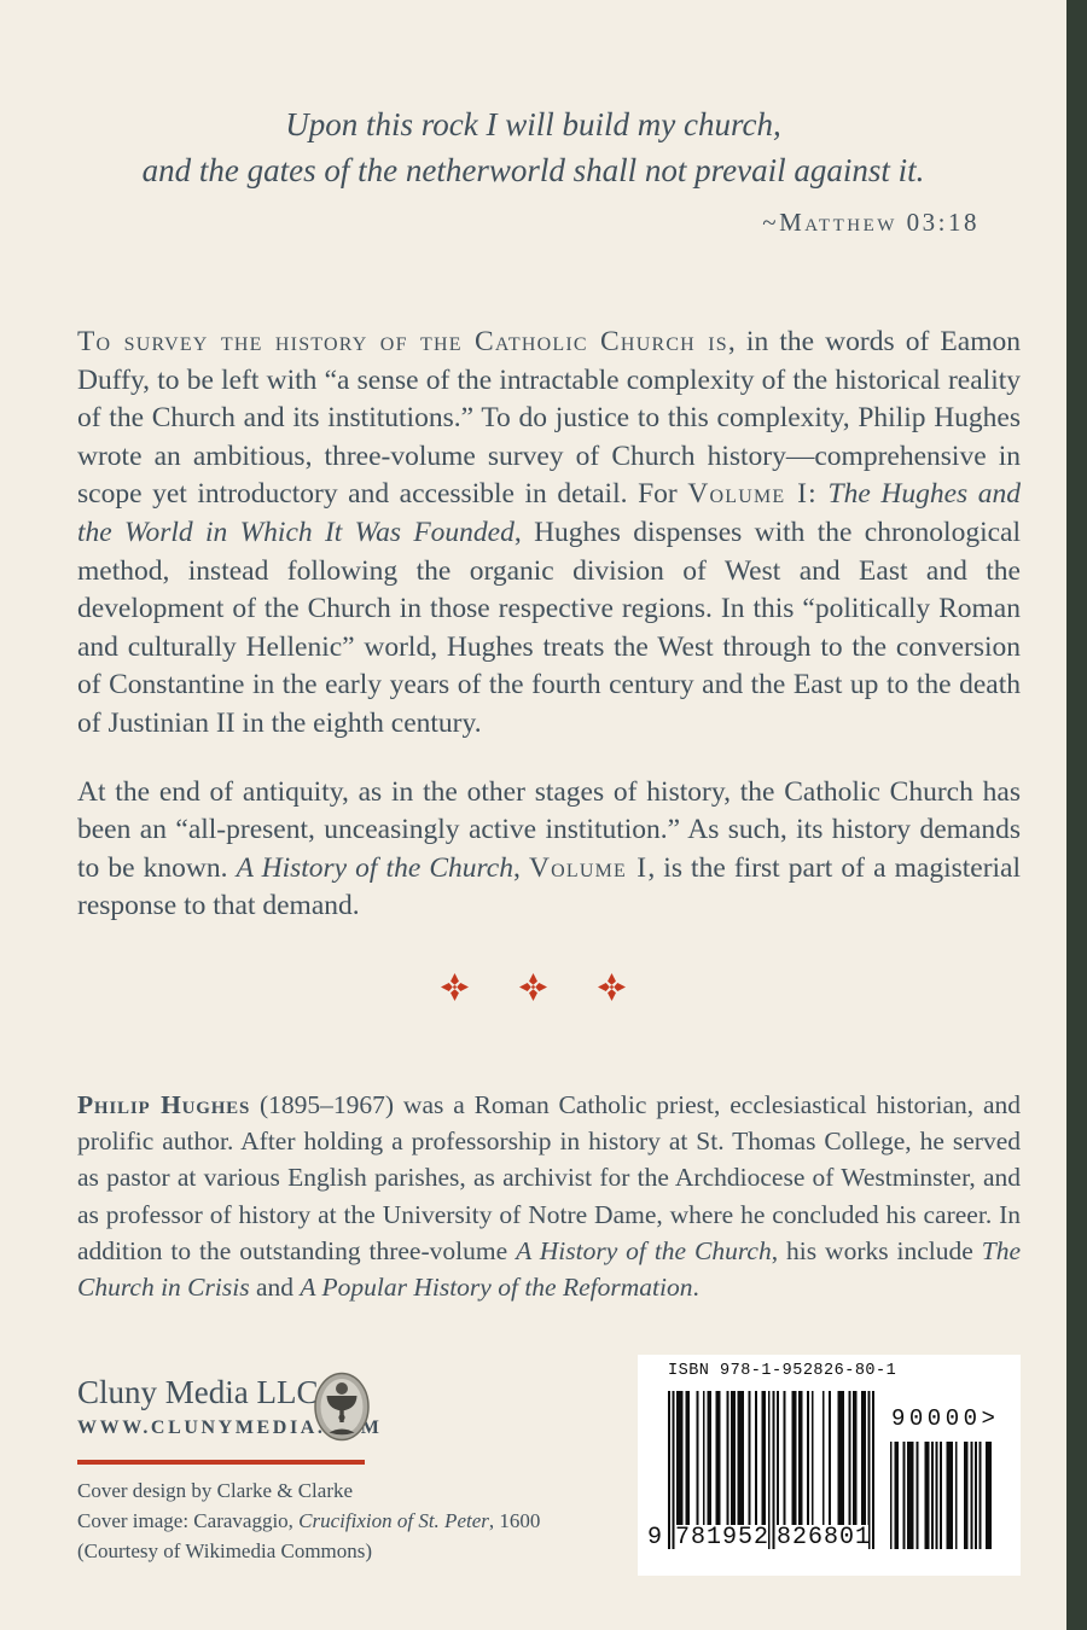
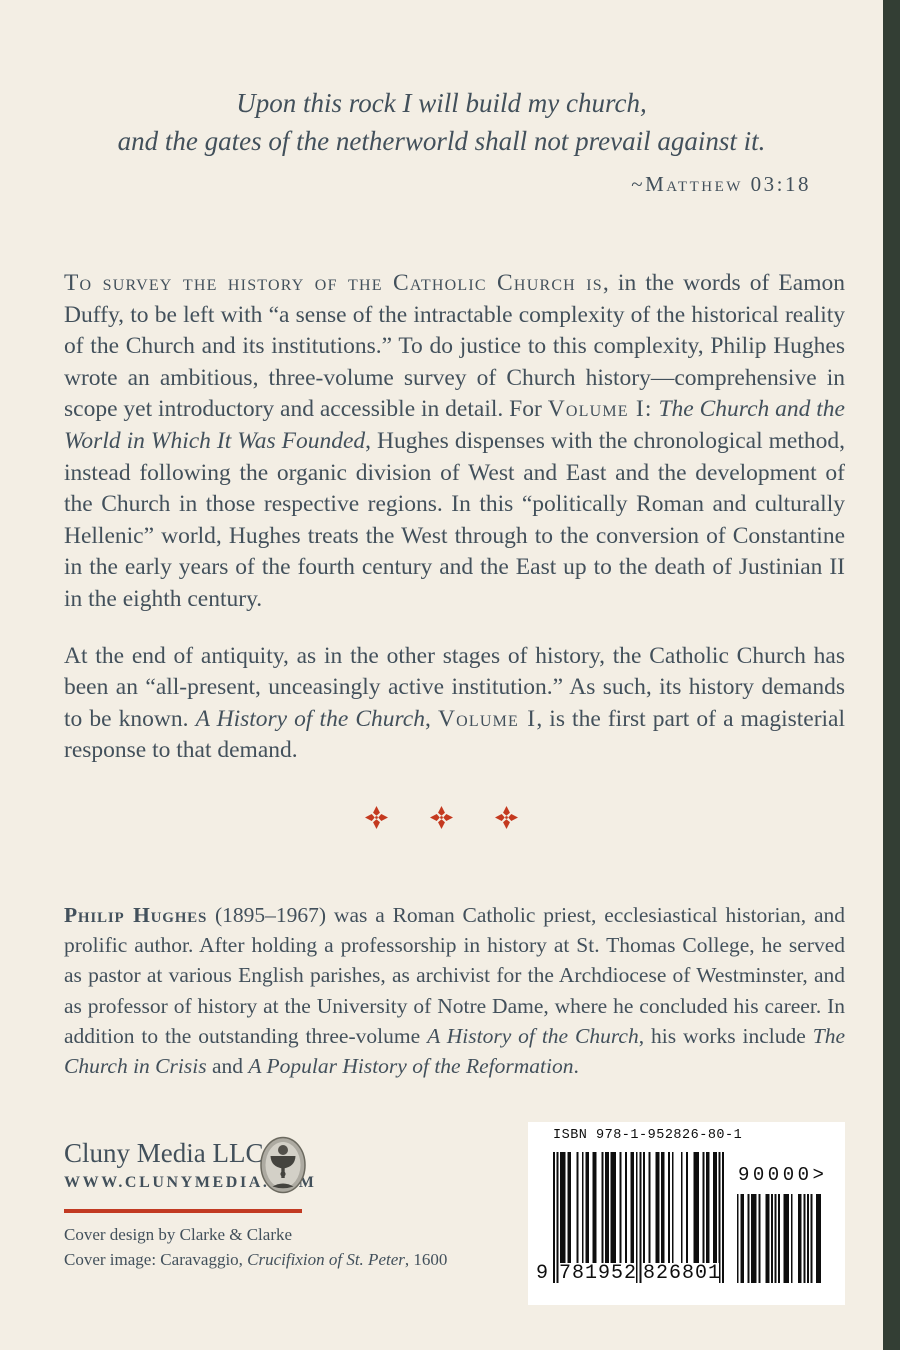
  Upon this rock I will build my church,
  and the gates of the netherworld shall not prevail against it.
  ~Matthew 03:18
- To survey the history of the Catholic Church is, in the words of Eamon Duffy, to be left with “a sense of the intractable complexity of the historical reality of the Church and its institutions.” To do justice to this complexity, Philip Hughes wrote an ambitious, three-volume survey of Church history—comprehensive in scope yet introductory and accessible in detail. For Volume I: The Hughes and the World in Which It Was Founded, Hughes dispenses with the chronological method, instead following the organic division of West and East and the development of the Church in those respective regions. In this “politically Roman and culturally Hellenic” world, Hughes treats the West through to the conversion of Constantine in the early years of the fourth century and the East up to the death of Justinian II in the eighth century.
+ To survey the history of the Catholic Church is, in the words of Eamon Duffy, to be left with “a sense of the intractable complexity of the historical reality of the Church and its institutions.” To do justice to this complexity, Philip Hughes wrote an ambitious, three-volume survey of Church history—comprehensive in scope yet introductory and accessible in detail. For Volume I: The Church and the World in Which It Was Founded, Hughes dispenses with the chronological method, instead following the organic division of West and East and the development of the Church in those respective regions. In this “politically Roman and culturally Hellenic” world, Hughes treats the West through to the conversion of Constantine in the early years of the fourth century and the East up to the death of Justinian II in the eighth century.
  At the end of antiquity, as in the other stages of history, the Catholic Church has been an “all-present, unceasingly active institution.” As such, its history demands to be known. A History of the Church, Volume I, is the first part of a magisterial response to that demand.
  Philip Hughes (1895–1967) was a Roman Catholic priest, ecclesiastical historian, and prolific author. After holding a professorship in history at St. Thomas College, he served as pastor at various English parishes, as archivist for the Archdiocese of Westminster, and as professor of history at the University of Notre Dame, where he concluded his career. In addition to the outstanding three-volume A History of the Church, his works include The Church in Crisis and A Popular History of the Reformation.
  Cluny Media LLC
  WWW.CLUNYMEDIAM
  Cover design by Clarke & Clarke
  Cover image: Caravaggio, Crucifixion of St. Peter, 1600
- (Courtesy of Wikimedia Commons)
  ISBN 978-1-952826-80-1
  9
  781952
  826801
  90000>
